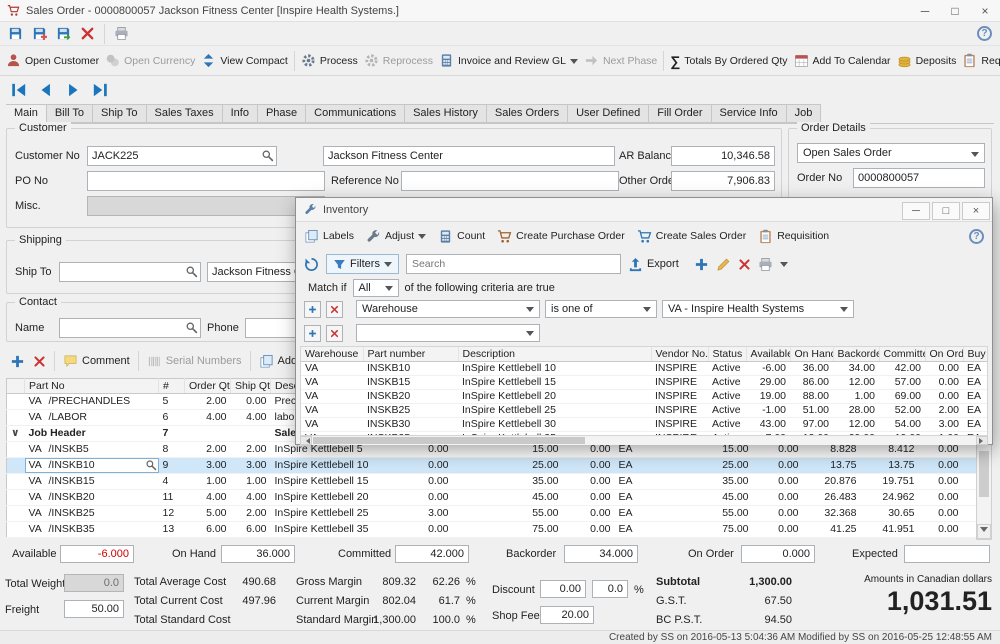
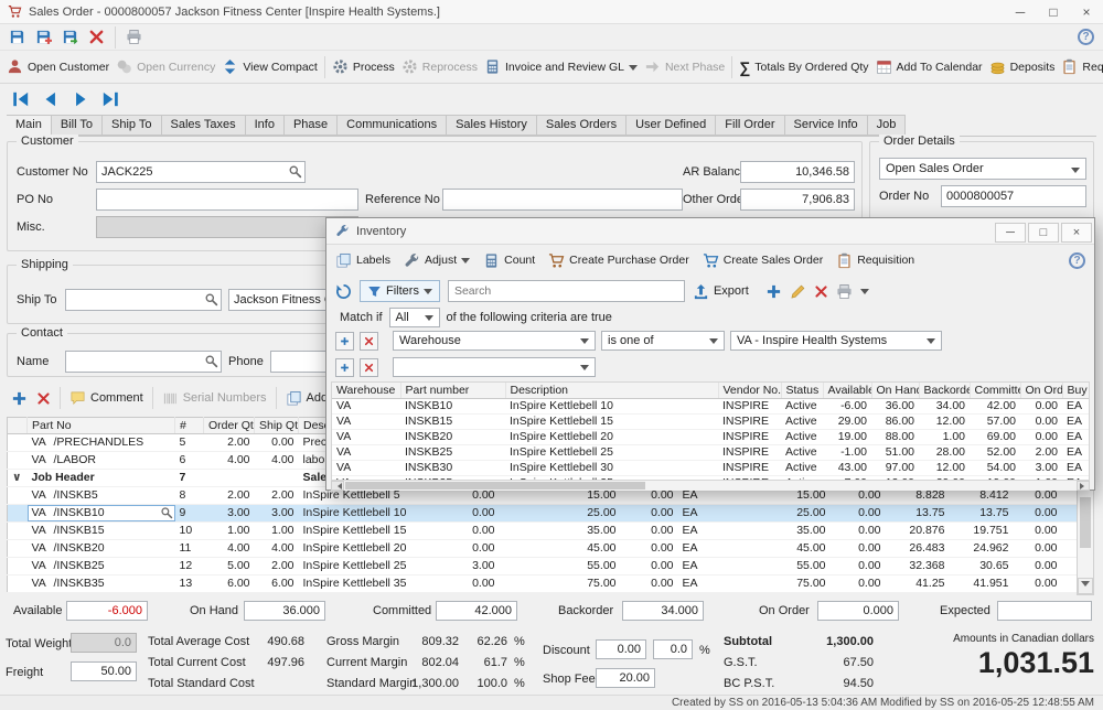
  Sales Order - 0000800057 Jackson Fitness Center [Inspire Health Systems.]
  ─
  □
  ×
  ?
  Open Customer
  Open Currency
  View Compact
  Process
  Reprocess
  Invoice and Review GL
  Next Phase
  ∑
  Totals By Ordered Qty
  Add To Calendar
  Deposits
  Main
  Bill To
  Ship To
  Sales Taxes
  Info
  Phase
  Communications
  Sales History
  Sales Orders
  User Defined
  Fill Order
  Service Info
  Job
  Customer
  Customer No
  JACK225
- Jackson Fitness Center
  AR Balanc
  10,346.58
  PO No
  Reference No
  Other Ord
  7,906.83
  Misc.
  Order Details
  Open Sales Order
  Order No
  0000800057
  Shipping
  Ship To
  Jackson Fitness
  Contact
  Name
  Phone
  Comment
  Serial Numbers
  	VA /PRECHANDLES	5	2.00	0.00	Prec
  	VA /LABOR	6	4.00	4.00	labo
  ∨	Job Header	7			Sale
  	VA /INSKB5	8	2.00	2.00	InSpire Kettlebell 5	0.00	15.00	0.00	EA	15.00	0.00	8.828	8.412	0.00
  	VA /INSKB10	9	3.00	3.00	InSpire Kettlebell 10	0.00	25.00	0.00	EA	25.00	0.00	13.75	13.75	0.00
- 	VA /INSKB15	4	1.00	1.00	InSpire Kettlebell 15	0.00	35.00	0.00	EA	35.00	0.00	20.876	19.751	0.00
+ 	VA /INSKB15	10	1.00	1.00	InSpire Kettlebell 15	0.00	35.00	0.00	EA	35.00	0.00	20.876	19.751	0.00
  	VA /INSKB20	11	4.00	4.00	InSpire Kettlebell 20	0.00	45.00	0.00	EA	45.00	0.00	26.483	24.962	0.00
  	VA /INSKB25	12	5.00	2.00	InSpire Kettlebell 25	3.00	55.00	0.00	EA	55.00	0.00	32.368	30.65	0.00
  	VA /INSKB35	13	6.00	6.00	InSpire Kettlebell 35	0.00	75.00	0.00	EA	75.00	0.00	41.25	41.951	0.00
  Available
  -6.000
  On Hand
  36.000
  Committed
  42.000
  Backorder
  34.000
  On Order
  0.000
  Expected
  Total Weigh
  0.0
  Freight
  50.00
  Total Average Cost
  490.68
  Total Current Cost
  497.96
  Total Standard Cost
  Gross Margin
  809.32
  62.26
  %
  Current Margin
  802.04
  61.7
  %
  Standard Margin
  1,300.00
  100.0
  %
  Discount
  0.00
  0.0
  %
  Shop Fee
  20.00
  Subtotal
  1,300.00
  G.S.T.
  67.50
  BC P.S.T.
  94.50
  Amounts in Canadian dollars
  1,031.51
  Created by SS on 2016-05-13 5:04:36 AM Modified by SS on 2016-05-25 12:48:55 AM
  Inventory
  ─
  □
  ×
  Labels
  Adjust
  Count
  Create Purchase Order
  Create Sales Order
  Requisition
  ?
  Filters
  Search
  Export
  Match if
  All
  of the following criteria are true
  Warehouse
  is one of
  VA - Inspire Health Systems
  	Warehouse	Part number	Description	Vendor No.	Status	Availabl	On Han	Backord	Committ	On Ord	Buy
  VA	INSKB10	InSpire Kettlebell 10	INSPIRE	Active	-6.00	36.00	34.00	42.00	0.00	EA
  VA	INSKB15	InSpire Kettlebell 15	INSPIRE	Active	29.00	86.00	12.00	57.00	0.00	EA
  VA	INSKB20	InSpire Kettlebell 20	INSPIRE	Active	19.00	88.00	1.00	69.00	0.00	EA
  VA	INSKB25	InSpire Kettlebell 25	INSPIRE	Active	-1.00	51.00	28.00	52.00	2.00	EA
  VA	INSKB30	InSpire Kettlebell 30	INSPIRE	Active	43.00	97.00	12.00	54.00	3.00	EA
